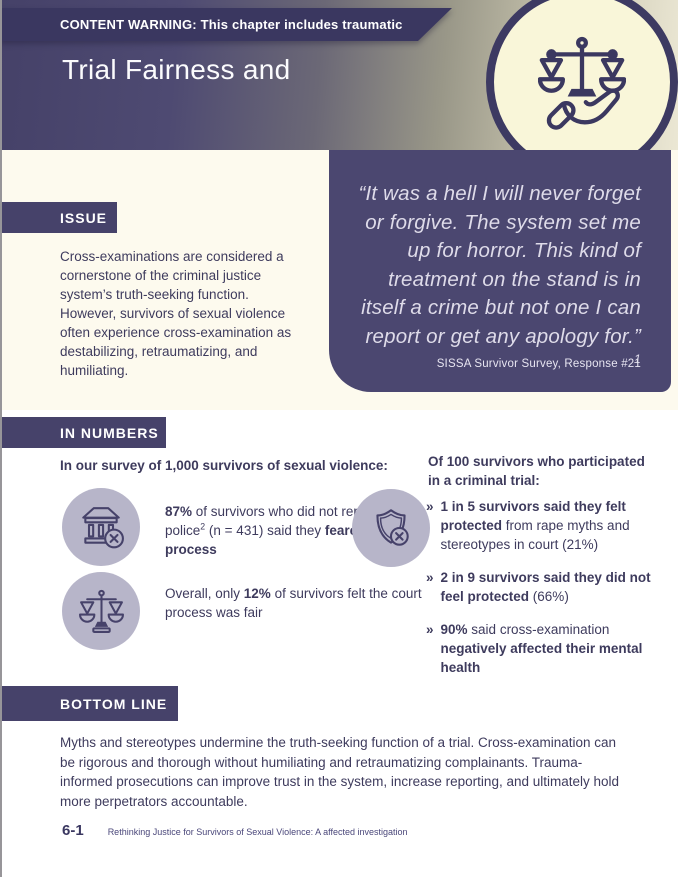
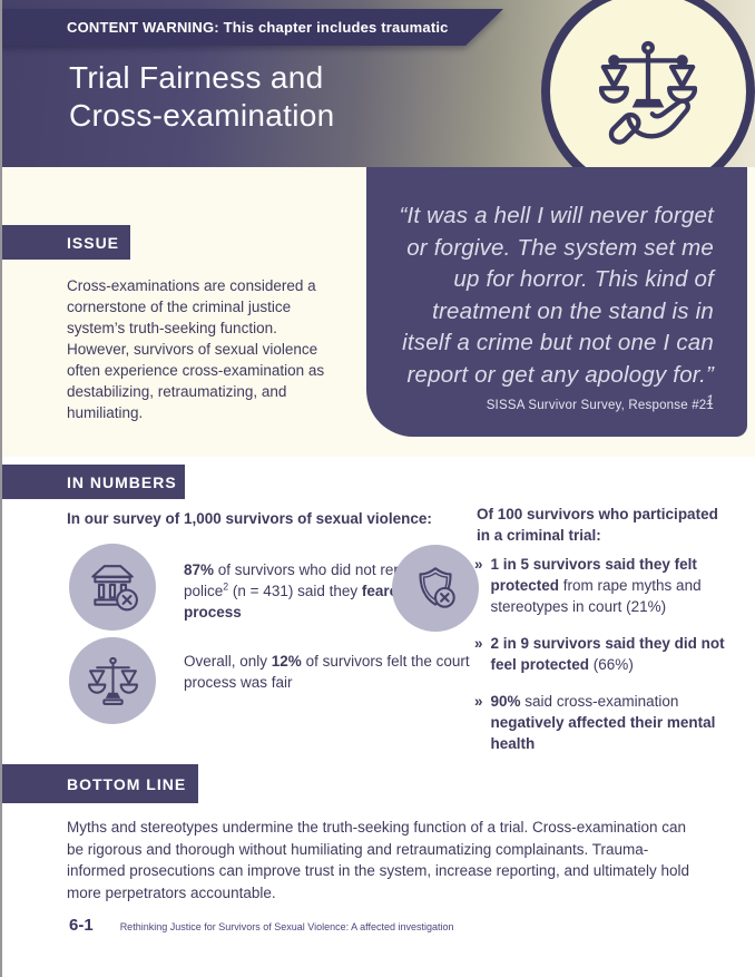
  CONTENT WARNING: This chapter includes traumatic
  Trial Fairness and
+ Cross-examination
  ISSUE
  Cross-examinations are considered a cornerstone of the criminal justice system’s truth-seeking function. However, survivors of sexual violence often experience cross-examination as destabilizing, retraumatizing, and humiliating.
  “It was a hell I will never forget or forgive. The system set me up for horror. This kind of treatment on the stand is in itself a crime but not one I can report or get any apology for.” 1
  SISSA Survivor Survey, Response #21
  IN NUMBERS
  In our survey of 1,000 survivors of sexual violence:
  87% of survivors who did not re police2 (n = 431) said they fear process
  Overall, only 12% of survivors felt the court process was fair
  Of 100 survivors who participated in a criminal trial:
  »
  1 in 5 survivors said they felt protected from rape myths and stereotypes in court (21%)
  »
  2 in 9 survivors said they did not feel protected (66%)
  »
  90% said cross-examination negatively affected their mental health
  BOTTOM LINE
  Myths and stereotypes undermine the truth-seeking function of a trial. Cross-examination can be rigorous and thorough without humiliating and retraumatizing complainants. Trauma-informed prosecutions can improve trust in the system, increase reporting, and ultimately hold more perpetrators accountable.
  6-1
  Rethinking Justice for Survivors of Sexual Violence: A affected investigation
